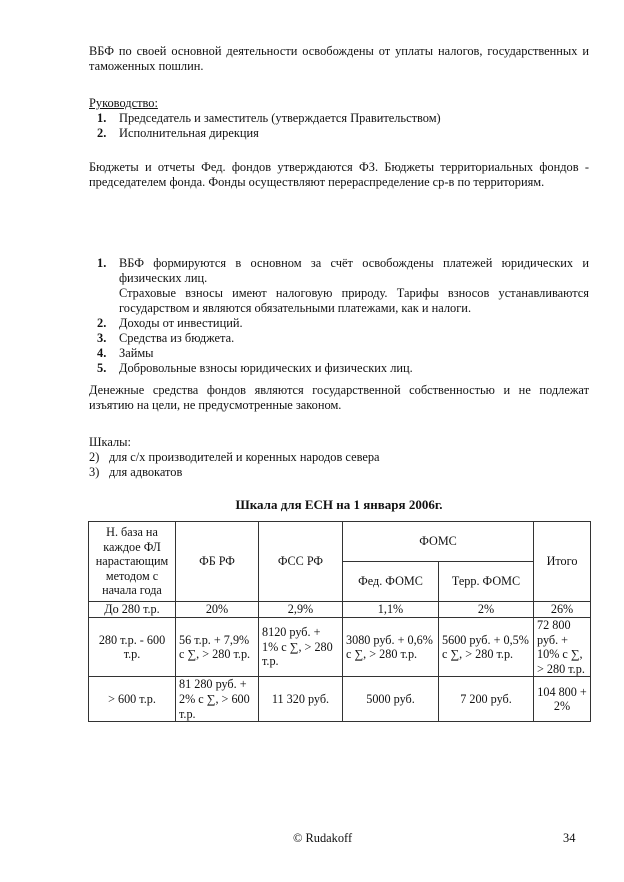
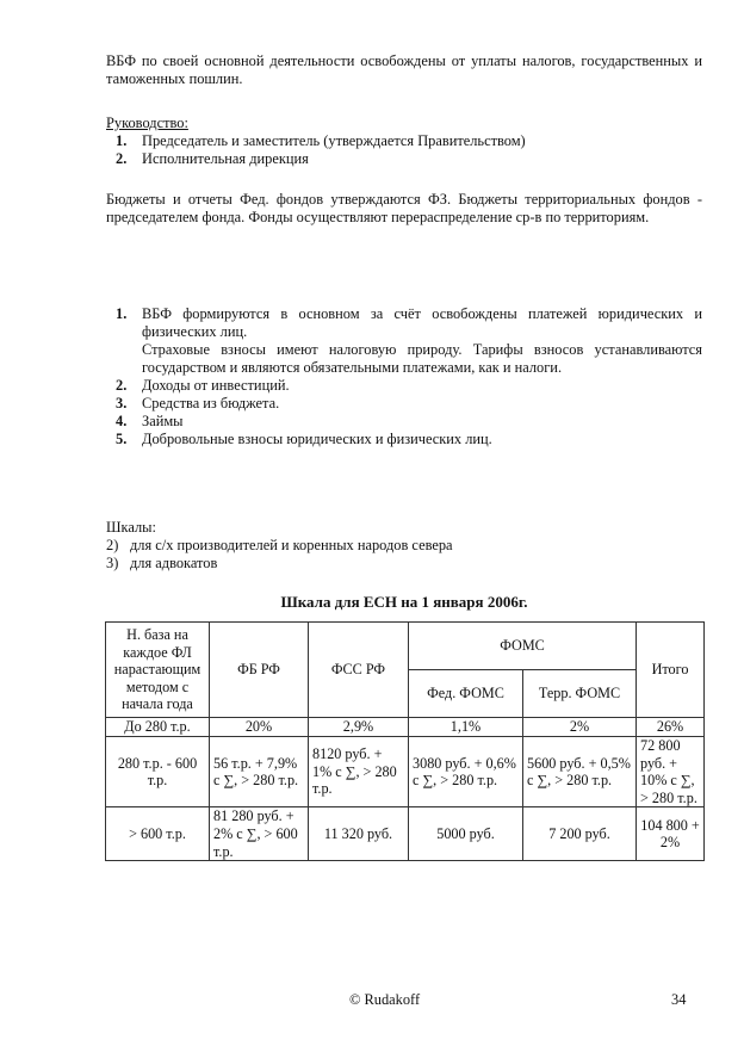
  ВБФ по своей основной деятельности освобождены от уплаты налогов, государственных и таможенных пошлин.
  Руководство:
  1.
  Председатель и заместитель (утверждается Правительством)
  2.
  Исполнительная дирекция
  Бюджеты и отчеты Фед. фондов утверждаются ФЗ. Бюджеты территориальных фондов - председателем фонда. Фонды осуществляют перераспределение ср-в по территориям.
  1.
  ВБФ формируются в основном за счёт освобождены платежей юридических и физических лиц.
  Страховые взносы имеют налоговую природу. Тарифы взносов устанавливаются государством и являются обязательными платежами, как и налоги.
  2.
  Доходы от инвестиций.
  3.
  Средства из бюджета.
  4.
  Займы
  5.
  Добровольные взносы юридических и физических лиц.
- Денежные средства фондов являются государственной собственностью и не подлежат изъятию на цели, не предусмотренные законом.
  Шкалы:
  2)
  для с/х производителей и коренных народов севера
  3)
  для адвокатов
  Шкала для ЕСН на 1 января 2006г.
  Н. база на каждое ФЛ нарастающим методом с начала года	ФБ РФ	ФСС РФ	ФОМС	Итого
  Фед. ФОМС	Терр. ФОМС
  До 280 т.р.	20%	2,9%	1,1%	2%	26%
  280 т.р. - 600 т.р.	56 т.р. + 7,9% с ∑, > 280 т.р.	8120 руб. + 1% с ∑, > 280 т.р.	3080 руб. + 0,6% с ∑, > 280 т.р.	5600 руб. + 0,5% с ∑, > 280 т.р.	72 800 руб. + 10% с ∑, > 280 т.р.
  > 600 т.р.	81 280 руб. + 2% с ∑, > 600 т.р.	11 320 руб.	5000 руб.	7 200 руб.	104 800 + 2%
  © Rudakoff
  34
